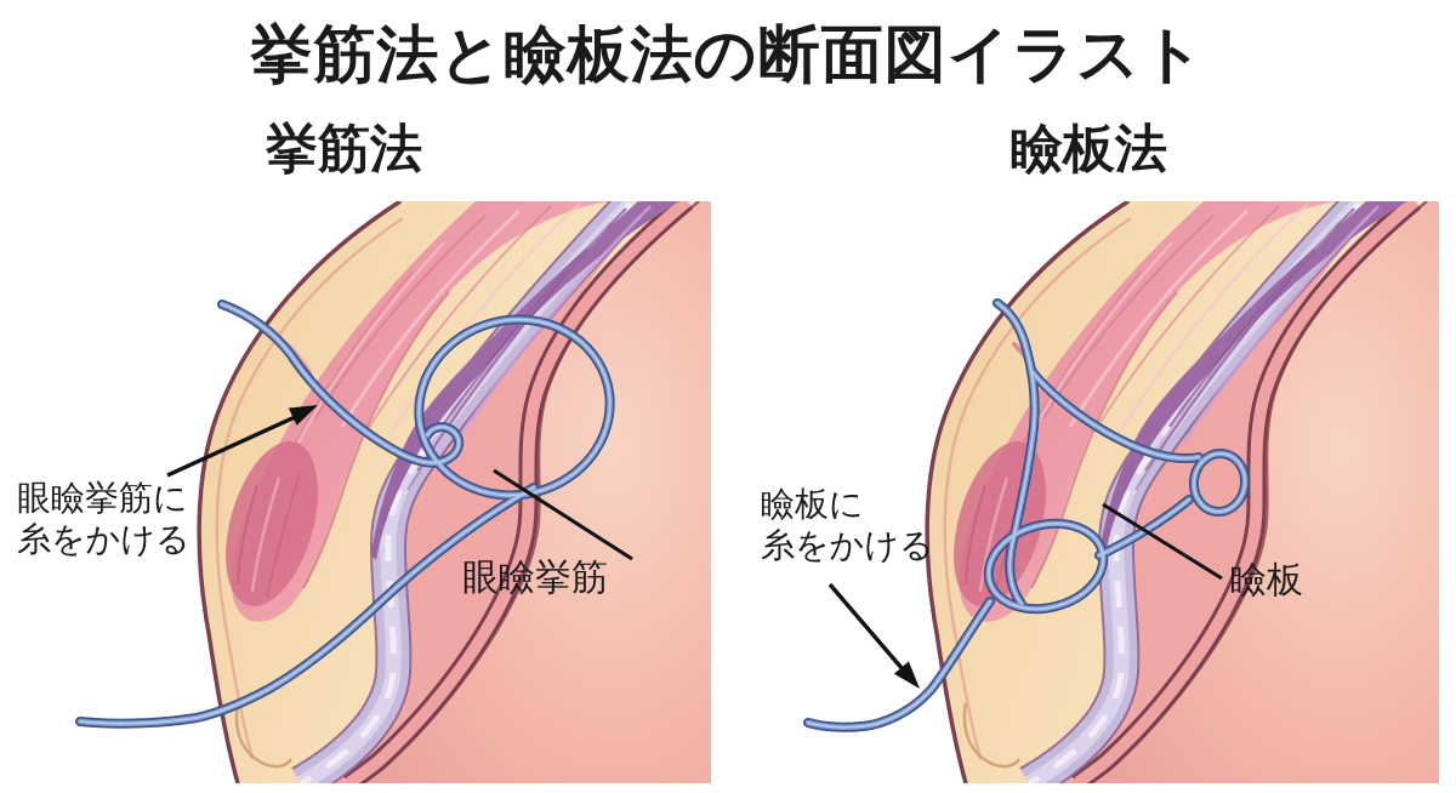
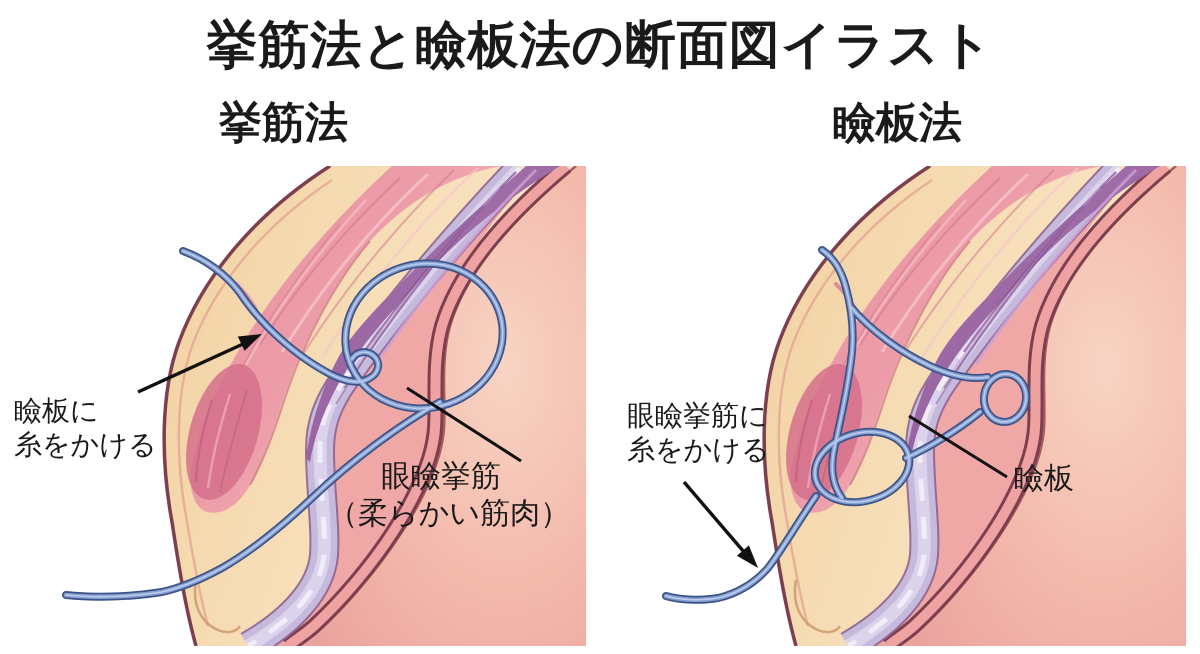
  挙筋法と瞼板法の断面図イラスト
  挙筋法
- 眼瞼挙筋に
+ 瞼板に
  糸をかける
  眼瞼挙筋
+ （柔らかい筋肉）
  瞼板法
- 瞼板に
+ 眼瞼挙筋に
  糸をかける
  瞼板
